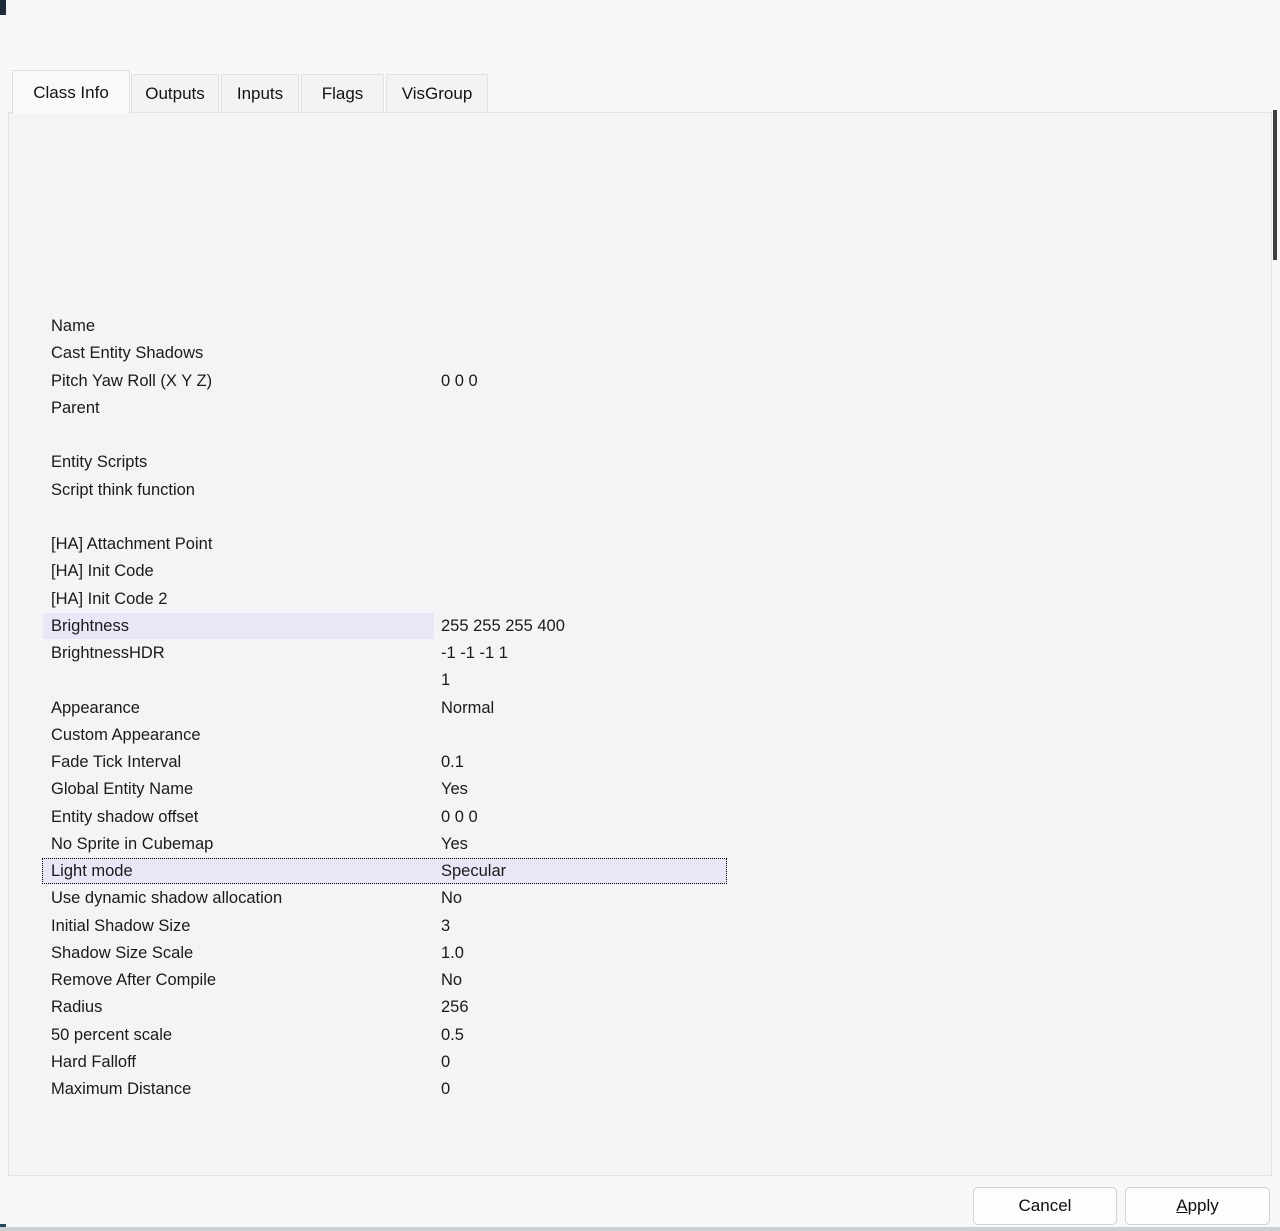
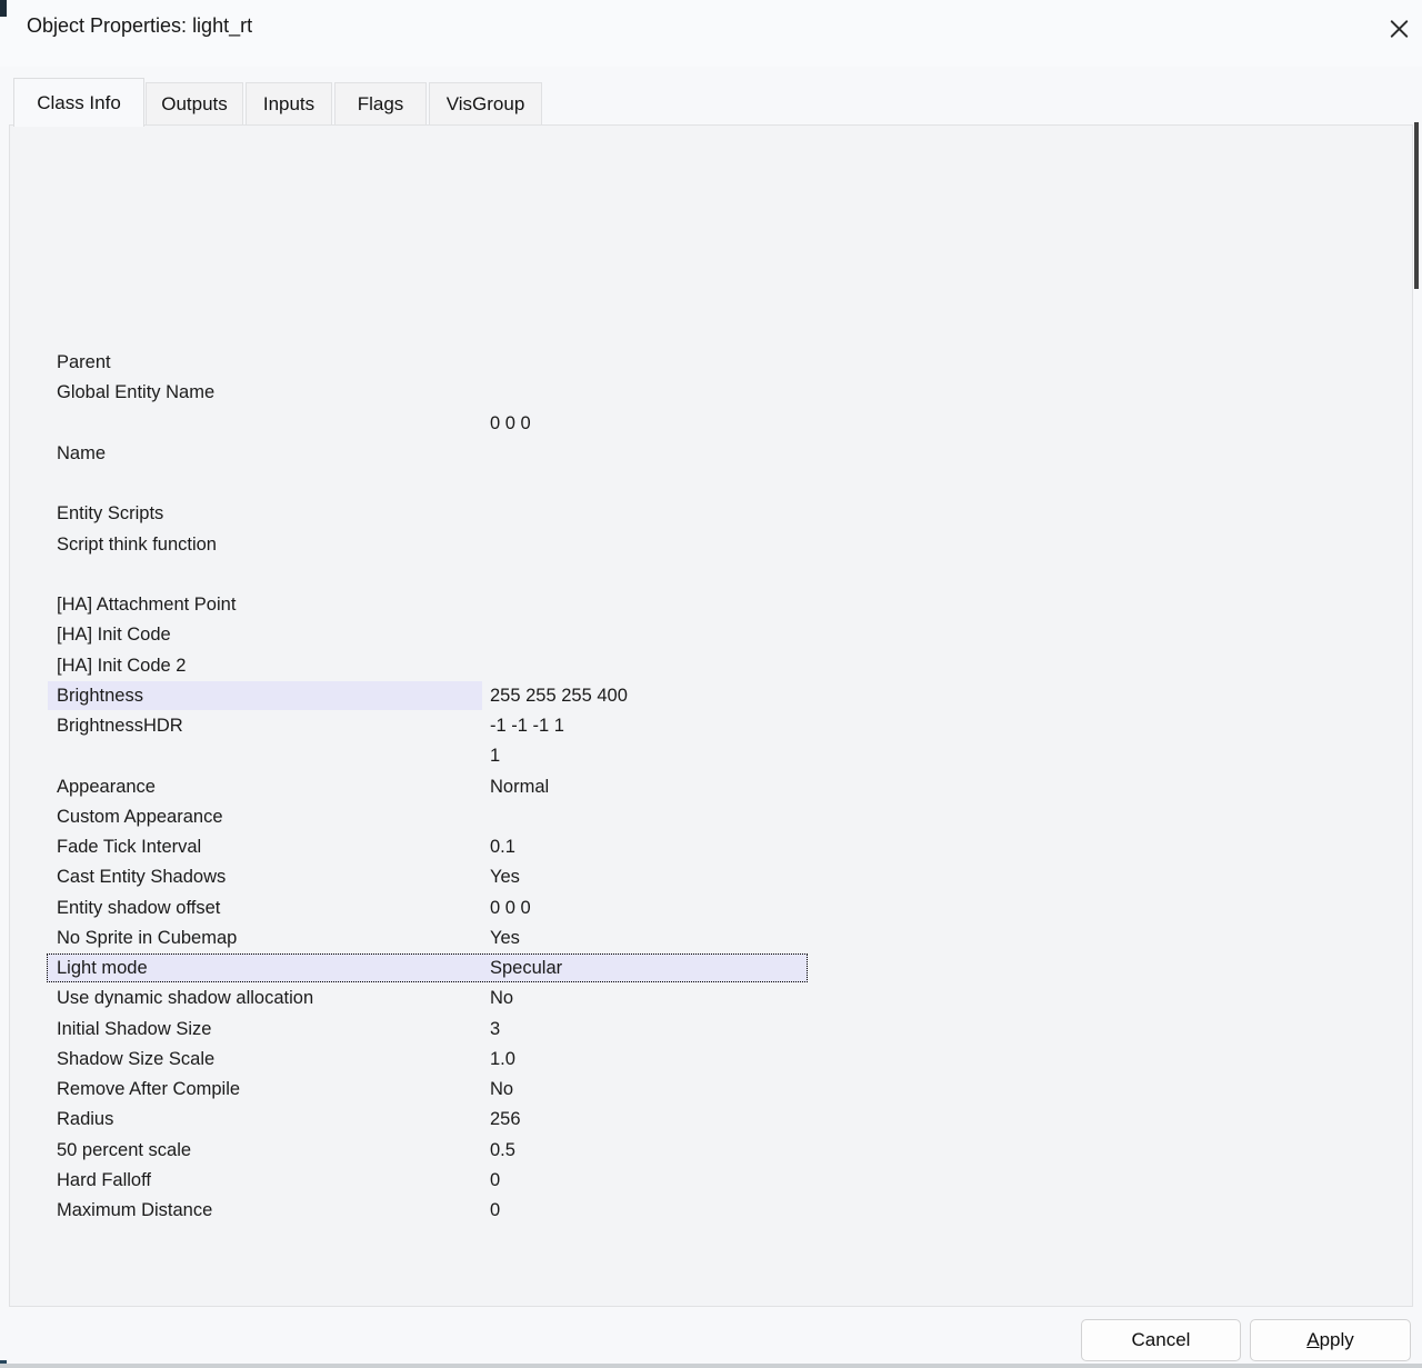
+ Object Properties: light_rt
  Class Info
  Outputs
  Inputs
  Flags
  VisGroup
- Name
+ Parent
- Cast Entity Shadows
+ Global Entity Name
- Pitch Yaw Roll (X Y Z)
  0 0 0
- Parent
+ Name
  Entity Scripts
  Script think function
  [HA] Attachment Point
  [HA] Init Code
  [HA] Init Code 2
  Brightness
  255 255 255 400
  BrightnessHDR
  -1 -1 -1 1
  1
  Appearance
  Normal
  Custom Appearance
  Fade Tick Interval
  0.1
- Global Entity Name
+ Cast Entity Shadows
  Yes
  Entity shadow offset
  0 0 0
  No Sprite in Cubemap
  Yes
  Light mode
  Specular
  Use dynamic shadow allocation
  No
  Initial Shadow Size
  3
  Shadow Size Scale
  1.0
  Remove After Compile
  No
  Radius
  256
  50 percent scale
  0.5
  Hard Falloff
  0
  Maximum Distance
  0
  Cancel
  A
  pply
